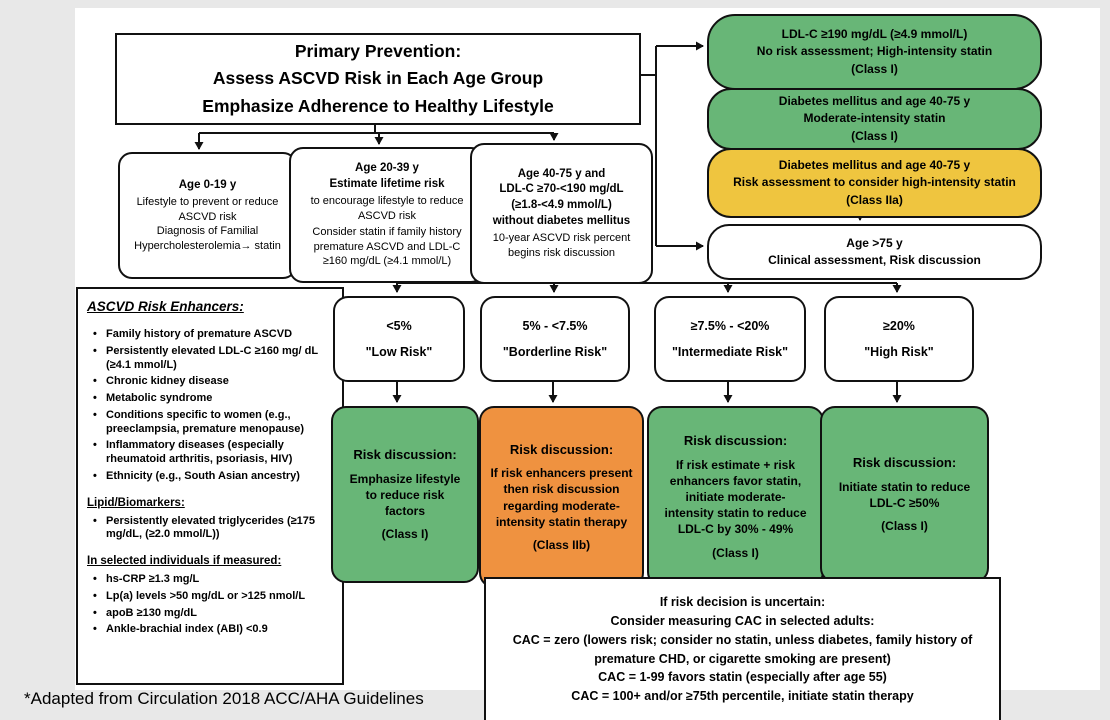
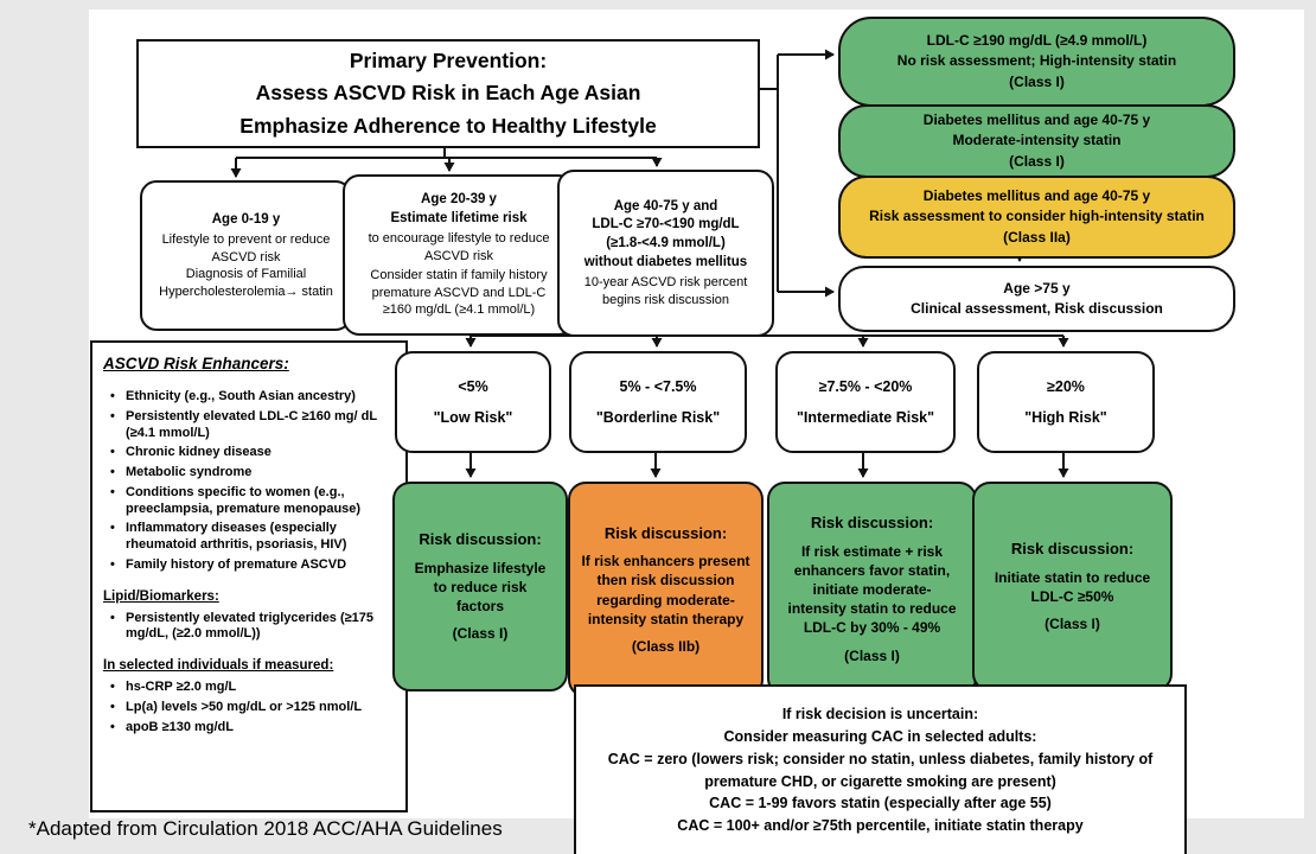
  Primary Prevention:
- Assess ASCVD Risk in Each Age Group
+ Assess ASCVD Risk in Each Age Asian
  Emphasize Adherence to Healthy Lifestyle
  Age 0-19 y
  Lifestyle to prevent or reduce
  ASCVD risk
  Diagnosis of Familial
  Hypercholesterolemia→ statin
  Age 20-39 y
  Estimate lifetime risk
  to encourage lifestyle to reduce
  ASCVD risk
  Consider statin if family history
  premature ASCVD and LDL-C
  ≥160 mg/dL (≥4.1 mmol/L)
  Age 40-75 y and
  LDL-C ≥70-<190 mg/dL
  (≥1.8-<4.9 mmol/L)
  without diabetes mellitus
  10-year ASCVD risk percent
  begins risk discussion
  LDL-C ≥190 mg/dL (≥4.9 mmol/L)
  No risk assessment; High-intensity statin
  (Class I)
  Diabetes mellitus and age 40-75 y
  Moderate-intensity statin
  (Class I)
  Diabetes mellitus and age 40-75 y
  Risk assessment to consider high-intensity statin
  (Class IIa)
  Age >75 y
  Clinical assessment, Risk discussion
  ASCVD Risk Enhancers:
- Family history of premature ASCVD
+ Ethnicity (e.g., South Asian ancestry)
  Persistently elevated LDL-C ≥160 mg/ dL (≥4.1 mmol/L)
  Chronic kidney disease
  Metabolic syndrome
  Conditions specific to women (e.g., preeclampsia, premature menopause)
  Inflammatory diseases (especially rheumatoid arthritis, psoriasis, HIV)
- Ethnicity (e.g., South Asian ancestry)
+ Family history of premature ASCVD
  Lipid/Biomarkers:
  Persistently elevated triglycerides (≥175 mg/dL, (≥2.0 mmol/L))
  In selected individuals if measured:
- hs-CRP ≥1.3 mg/L
+ hs-CRP ≥2.0 mg/L
  Lp(a) levels >50 mg/dL or >125 nmol/L
  apoB ≥130 mg/dL
- Ankle-brachial index (ABI) <0.9
  <5%
  "Low Risk"
  5% - <7.5%
  "Borderline Risk"
  ≥7.5% - <20%
  "Intermediate Risk"
  ≥20%
  "High Risk"
  Risk discussion:
  Emphasize lifestyle
  to reduce risk
  factors
  (Class I)
  Risk discussion:
  If risk enhancers present
  then risk discussion
  regarding moderate-
  intensity statin therapy
  (Class IIb)
  Risk discussion:
  If risk estimate + risk
  enhancers favor statin,
  initiate moderate-
  intensity statin to reduce
  LDL-C by 30% - 49%
  (Class I)
  Risk discussion:
  Initiate statin to reduce
  LDL-C ≥50%
  (Class I)
  If risk decision is uncertain:
  Consider measuring CAC in selected adults:
  CAC = zero (lowers risk; consider no statin, unless diabetes, family history of premature CHD, or cigarette smoking are present)
  CAC = 1-99 favors statin (especially after age 55)
  CAC = 100+ and/or ≥75th percentile, initiate statin therapy
  *Adapted from Circulation 2018 ACC/AHA Guidelines
